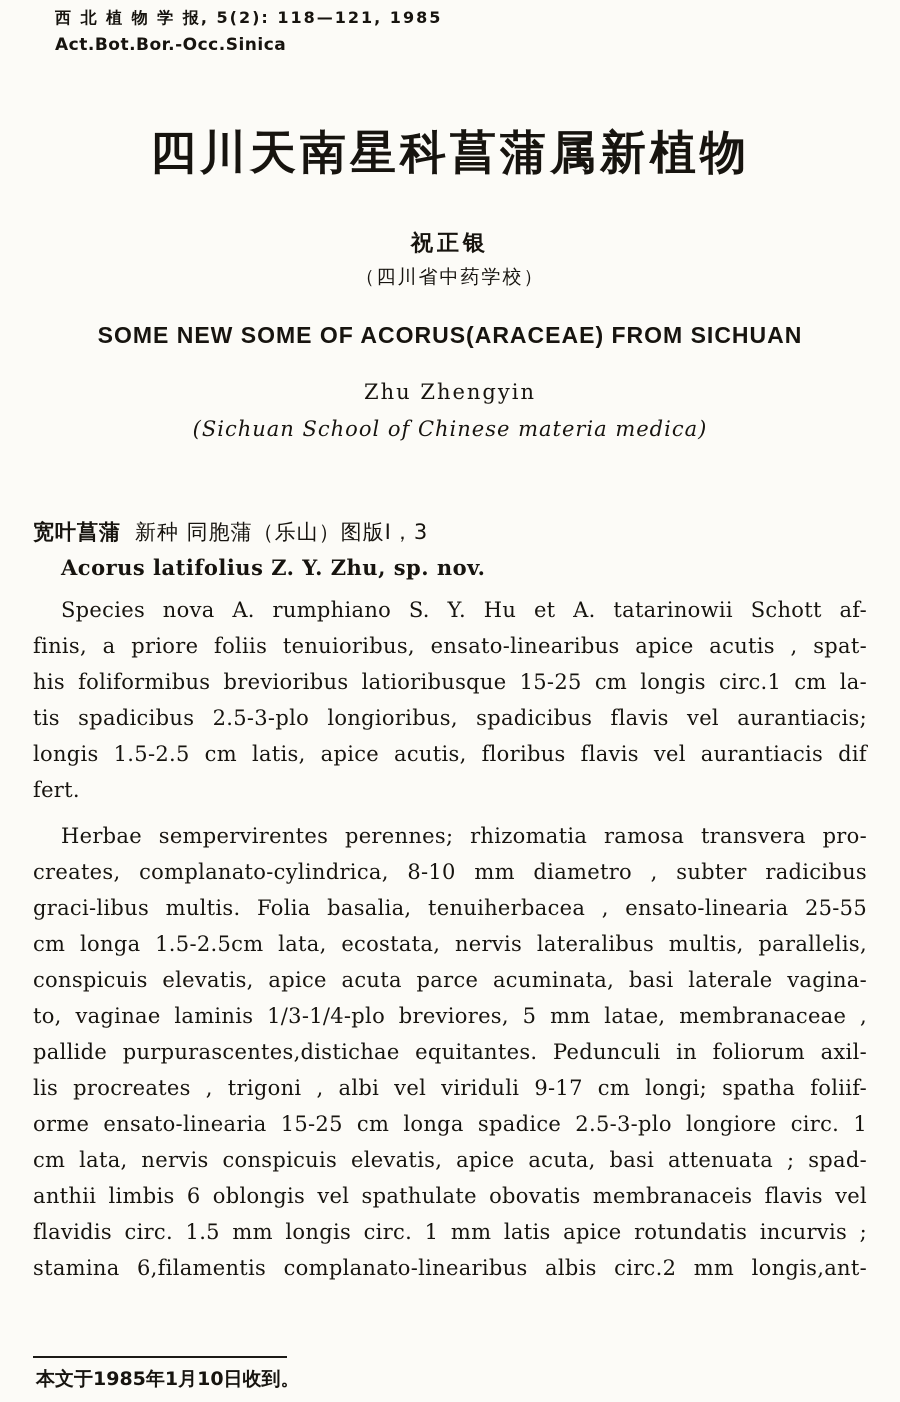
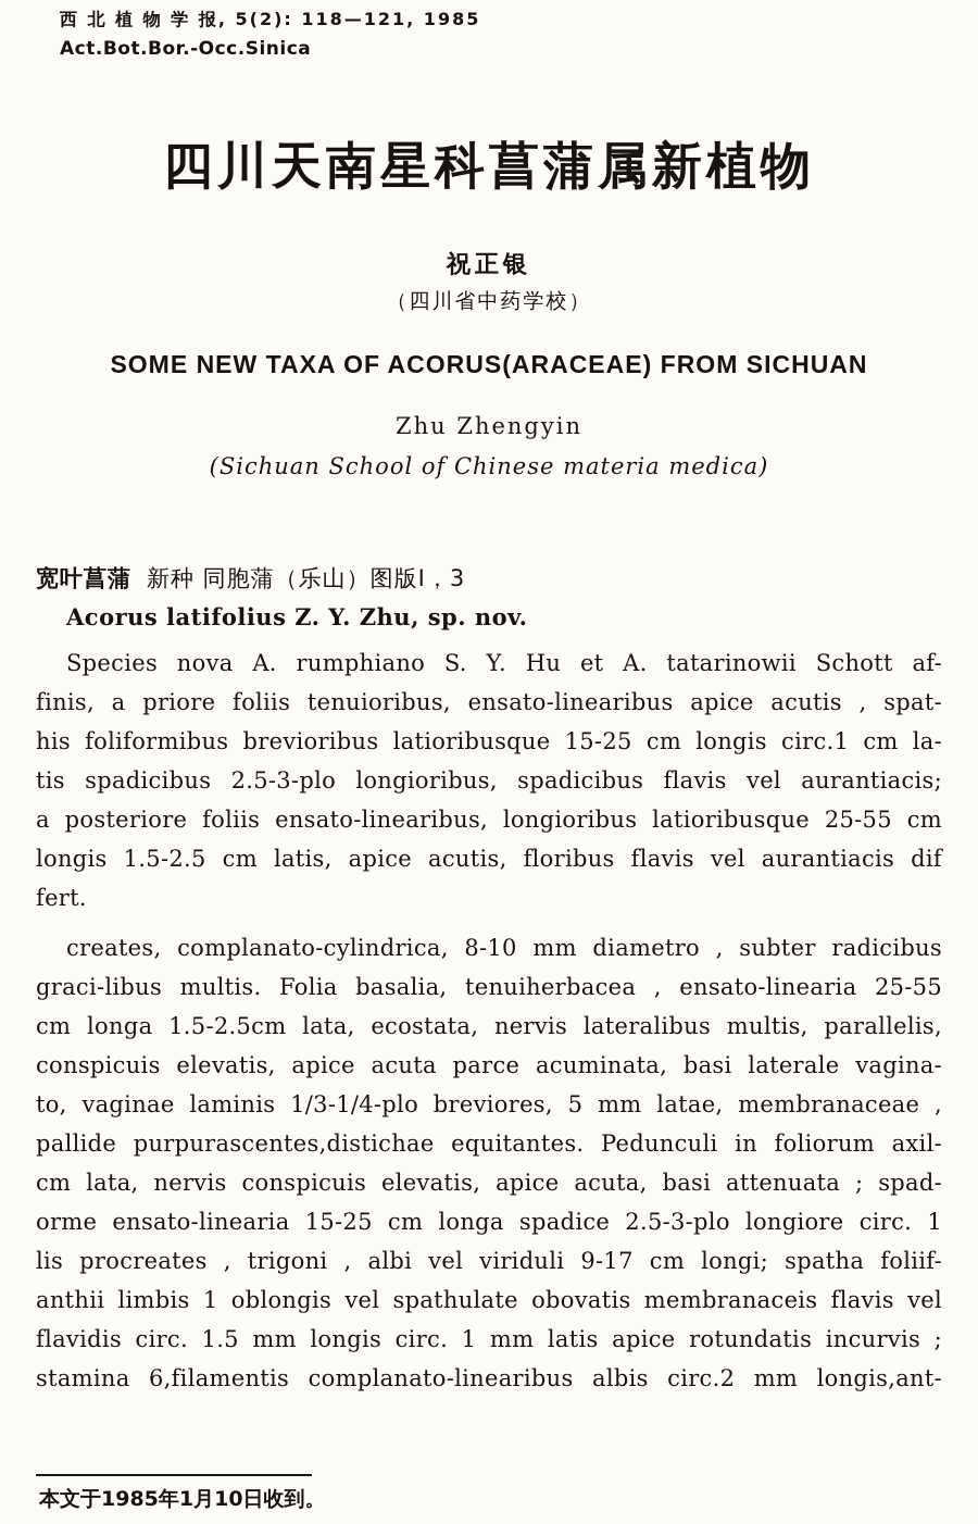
  西 北 植 物 学 报, 5(2): 118—121, 1985
  Act.Bot.Bor.-Occ.Sinica
  四川天南星科菖蒲属新植物
  祝正银
  （四川省中药学校）
- SOME NEW SOME OF ACORUS(ARACEAE) FROM SICHUAN
+ SOME NEW TAXA OF ACORUS(ARACEAE) FROM SICHUAN
  Zhu Zhengyin
  (Sichuan School of Chinese materia medica)
  宽叶菖蒲 新种 同胞蒲（乐山）图版Ⅰ，3
  Acorus latifolius Z. Y. Zhu, sp. nov.
  Species nova A. rumphiano S. Y. Hu et A. tatarinowii Schott af-
  finis, a priore foliis tenuioribus, ensato-linearibus apice acutis , spat-
  his foliformibus brevioribus latioribusque 15-25 cm longis circ.1 cm la-
  tis spadicibus 2.5-3-plo longioribus, spadicibus flavis vel aurantiacis;
+ a posteriore foliis ensato-linearibus, longioribus latioribusque 25-55 cm
  longis 1.5-2.5 cm latis, apice acutis, floribus flavis vel aurantiacis dif
  fert.
- Herbae sempervirentes perennes; rhizomatia ramosa transvera pro-
  creates, complanato-cylindrica, 8-10 mm diametro , subter radicibus
  graci-libus multis. Folia basalia, tenuiherbacea , ensato-linearia 25-55
  cm longa 1.5-2.5cm lata, ecostata, nervis lateralibus multis, parallelis,
  conspicuis elevatis, apice acuta parce acuminata, basi laterale vagina-
  to, vaginae laminis 1/3-1/4-plo breviores, 5 mm latae, membranaceae ,
  pallide purpurascentes,distichae equitantes. Pedunculi in foliorum axil-
- lis procreates , trigoni , albi vel viriduli 9-17 cm longi; spatha foliif-
+ cm lata, nervis conspicuis elevatis, apice acuta, basi attenuata ; spad-
  orme ensato-linearia 15-25 cm longa spadice 2.5-3-plo longiore circ. 1
- cm lata, nervis conspicuis elevatis, apice acuta, basi attenuata ; spad-
+ lis procreates , trigoni , albi vel viriduli 9-17 cm longi; spatha foliif-
- anthii limbis 6 oblongis vel spathulate obovatis membranaceis flavis vel
+ anthii limbis 1 oblongis vel spathulate obovatis membranaceis flavis vel
  flavidis circ. 1.5 mm longis circ. 1 mm latis apice rotundatis incurvis ;
  stamina 6,filamentis complanato-linearibus albis circ.2 mm longis,ant-
  本文于1985年1月10日收到。
